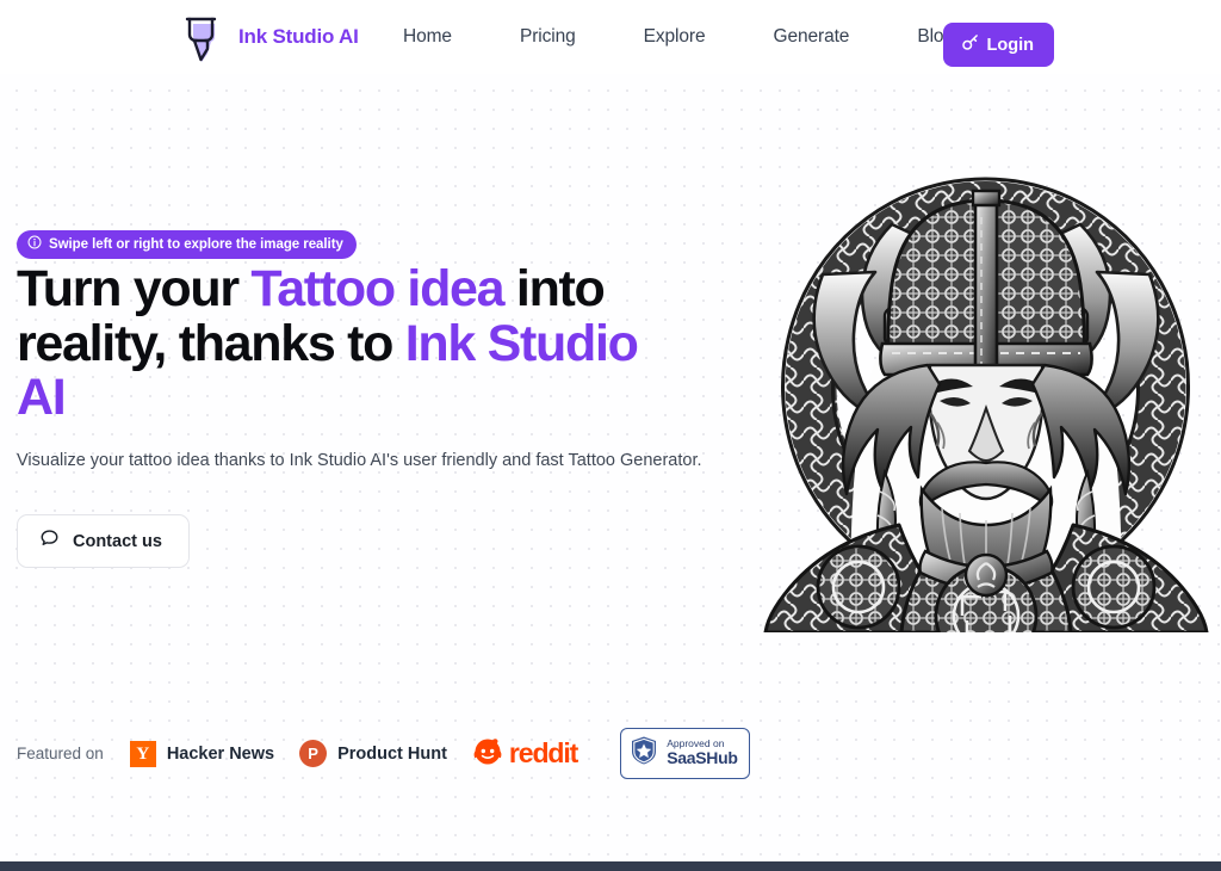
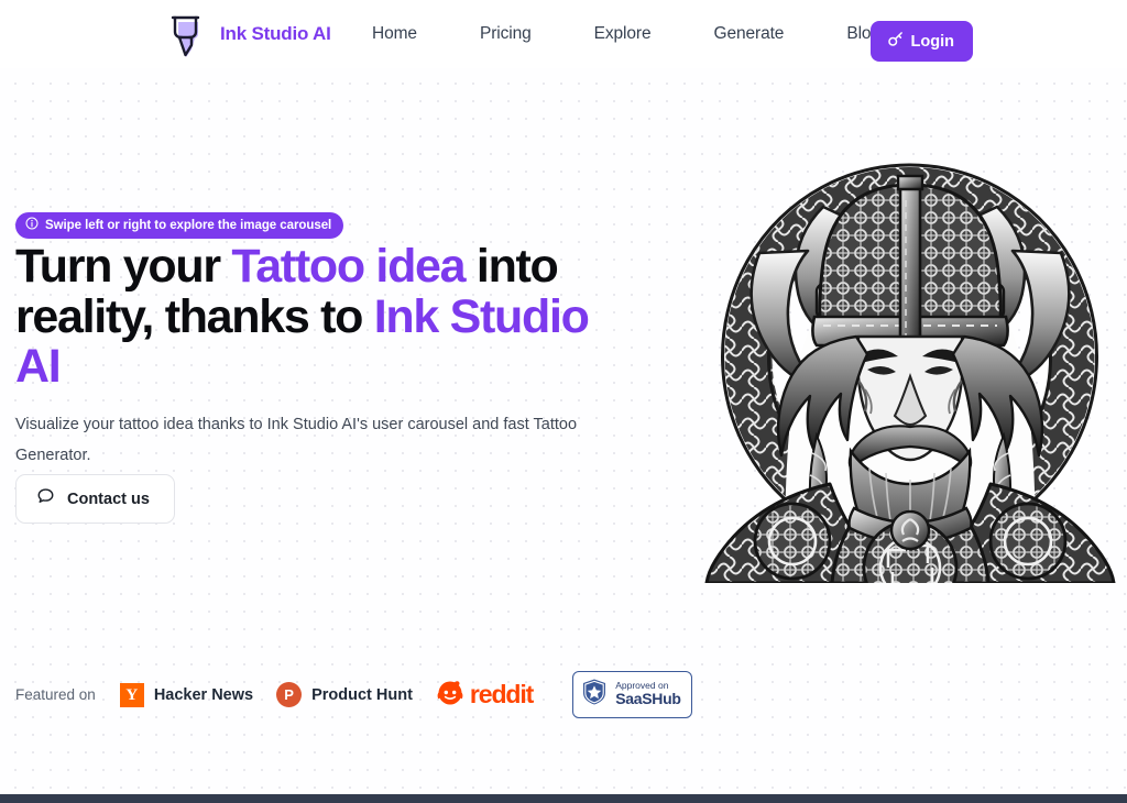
  Ink Studio AI
  Home
  Pricing
  Explore
  Generate
  Blo
  Login
- Swipe left or right to explore the image reality
+ Swipe left or right to explore the image carousel
  Turn your Tattoo idea into reality, thanks to Ink Studio AI
- Visualize your tattoo idea thanks to Ink Studio AI's user friendly and fast Tattoo Generator.
+ Visualize your tattoo idea thanks to Ink Studio AI's user carousel and fast Tattoo Generator.
  Contact us
  Featured on
  Y
  Hacker News
  P
  Product Hunt
  reddit
  Approved on
  SaaSHub
